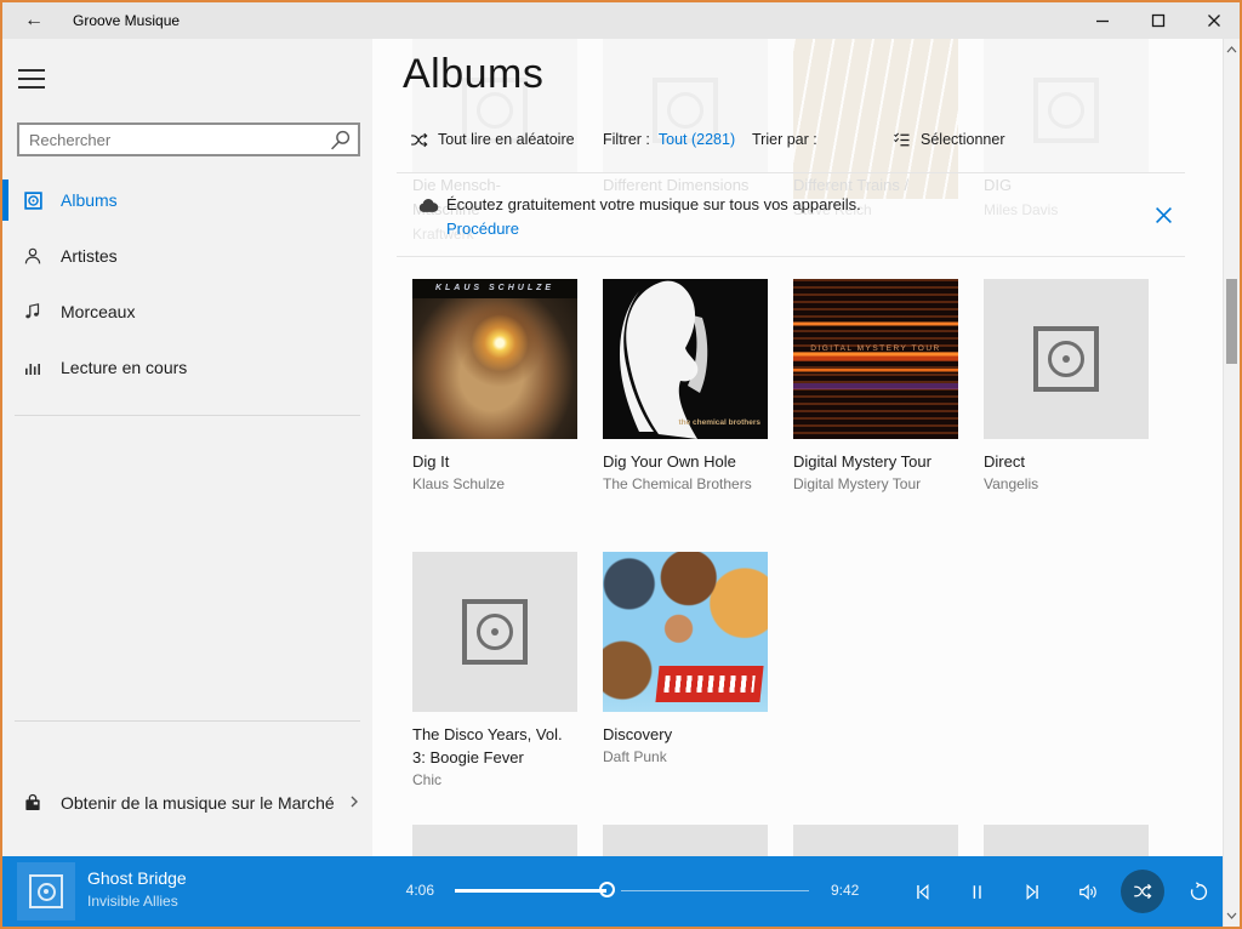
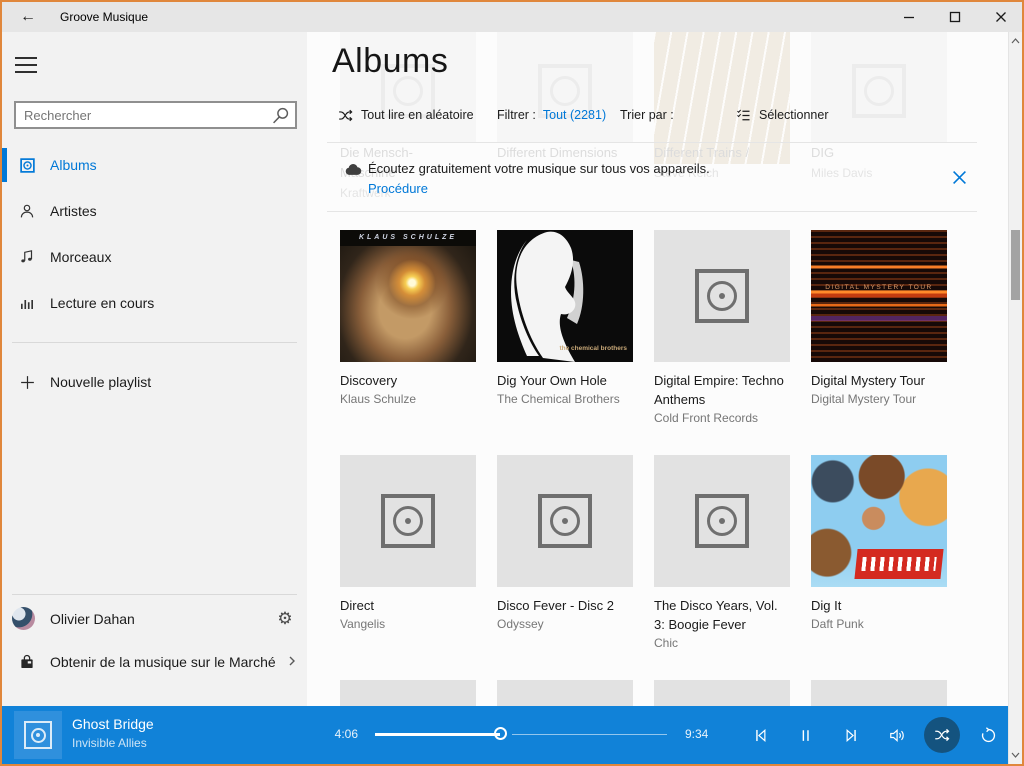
  ←
  Groove Musique
  Rechercher
  Albums
  Artistes
  Morceaux
  Lecture en cours
+ Nouvelle playlist
+ Olivier Dahan
+ ⚙
  Obtenir de la musique sur le Marché
  Die Mensch-
  Mschine
  Kraftwerk
  Different Dimensions
  Different Trains /
  Steve Reich
  DIG
  Miles Davis
  Albums
  Tout lire en aléatoire
  Filtrer :
  Tout (2281)
  Trier par :
  Sélectionner
  Écoutez gratuitement votre musique sur tous vos appareils.
  Procédure
- Dig It
+ Discovery
  Klaus Schulze
  Dig Your Own Hole
  The Chemical Brothers
+ Digital Empire: Techno Anthems
+ Cold Front Records
  Digital Mystery Tour
  Digital Mystery Tour
  Direct
  Vangelis
+ Disco Fever - Disc 2
+ Odyssey
  The Disco Years, Vol. 3: Boogie Fever
  Chic
- Discovery
+ Dig It
  Daft Punk
  Ghost Bridge
  Invisible Allies
  4:06
- 9:42
+ 9:34
